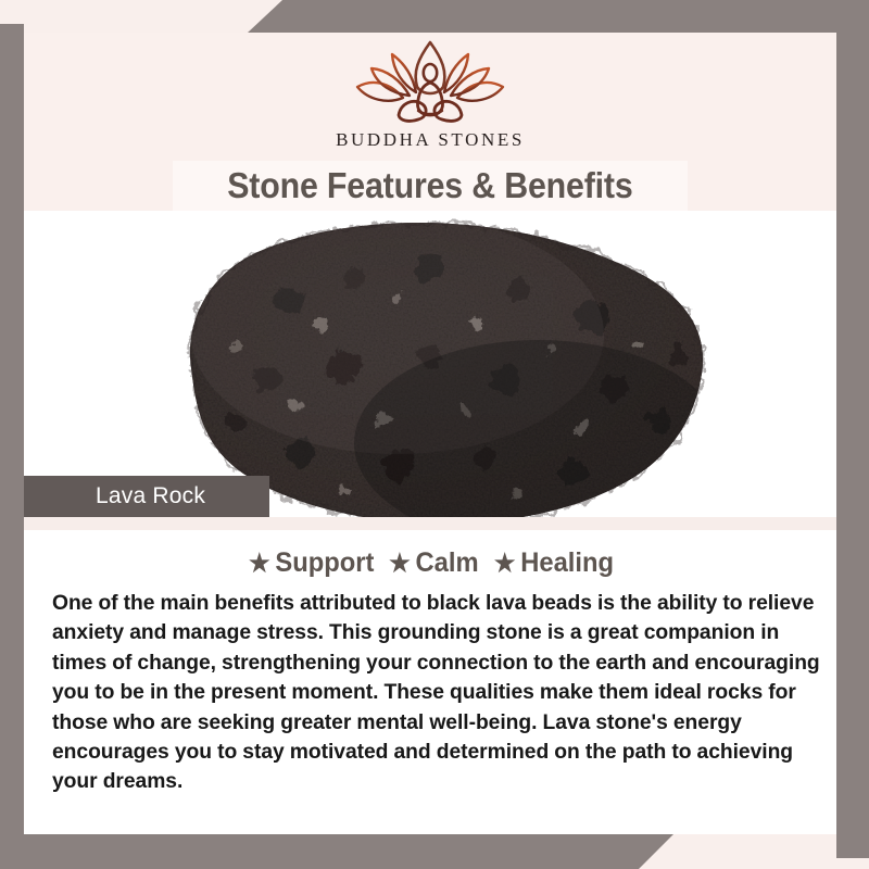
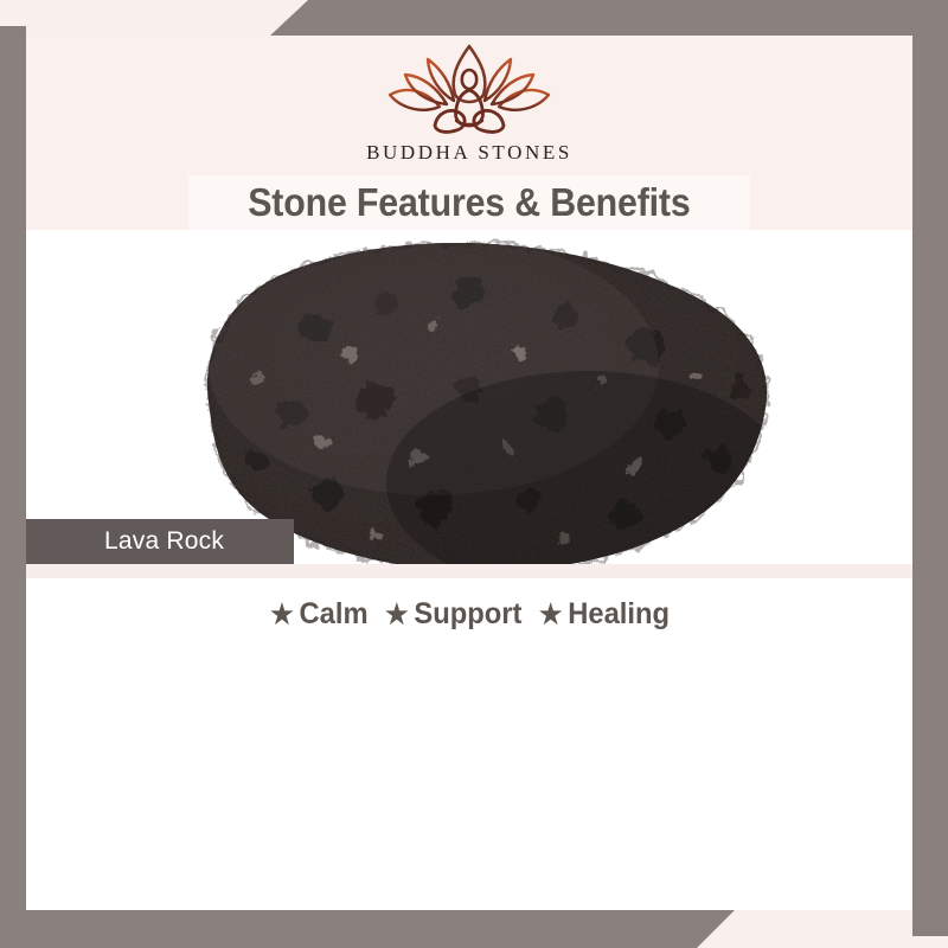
  BUDDHA STONES
  Stone Features & Benefits
  Lava Rock
  ★
- Support
+ Calm
  ★
- Calm
+ Support
  ★
  Healing
- One of the main benefits attributed to black lava beads is the ability to relieve anxiety and manage stress. This grounding stone is a great companion in times of change, strengthening your connection to the earth and encouraging you to be in the present moment. These qualities make them ideal rocks for those who are seeking greater mental well-being. Lava stone's energy encourages you to stay motivated and determined on the path to achieving your dreams.
